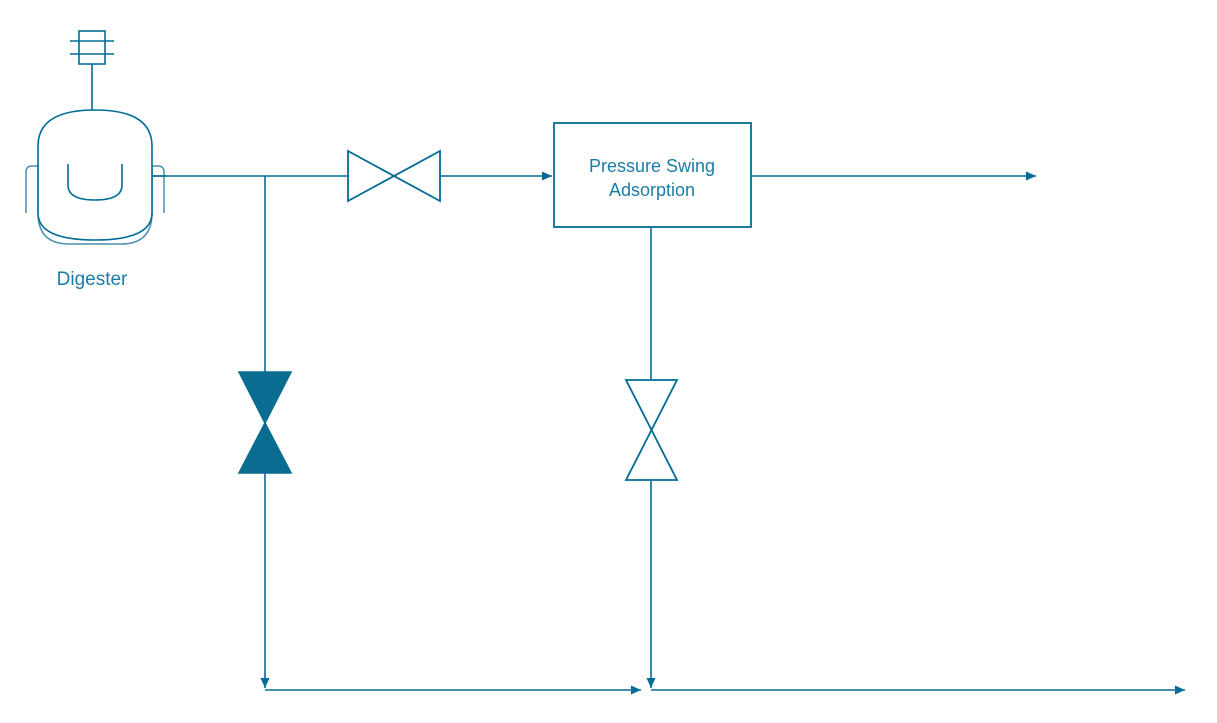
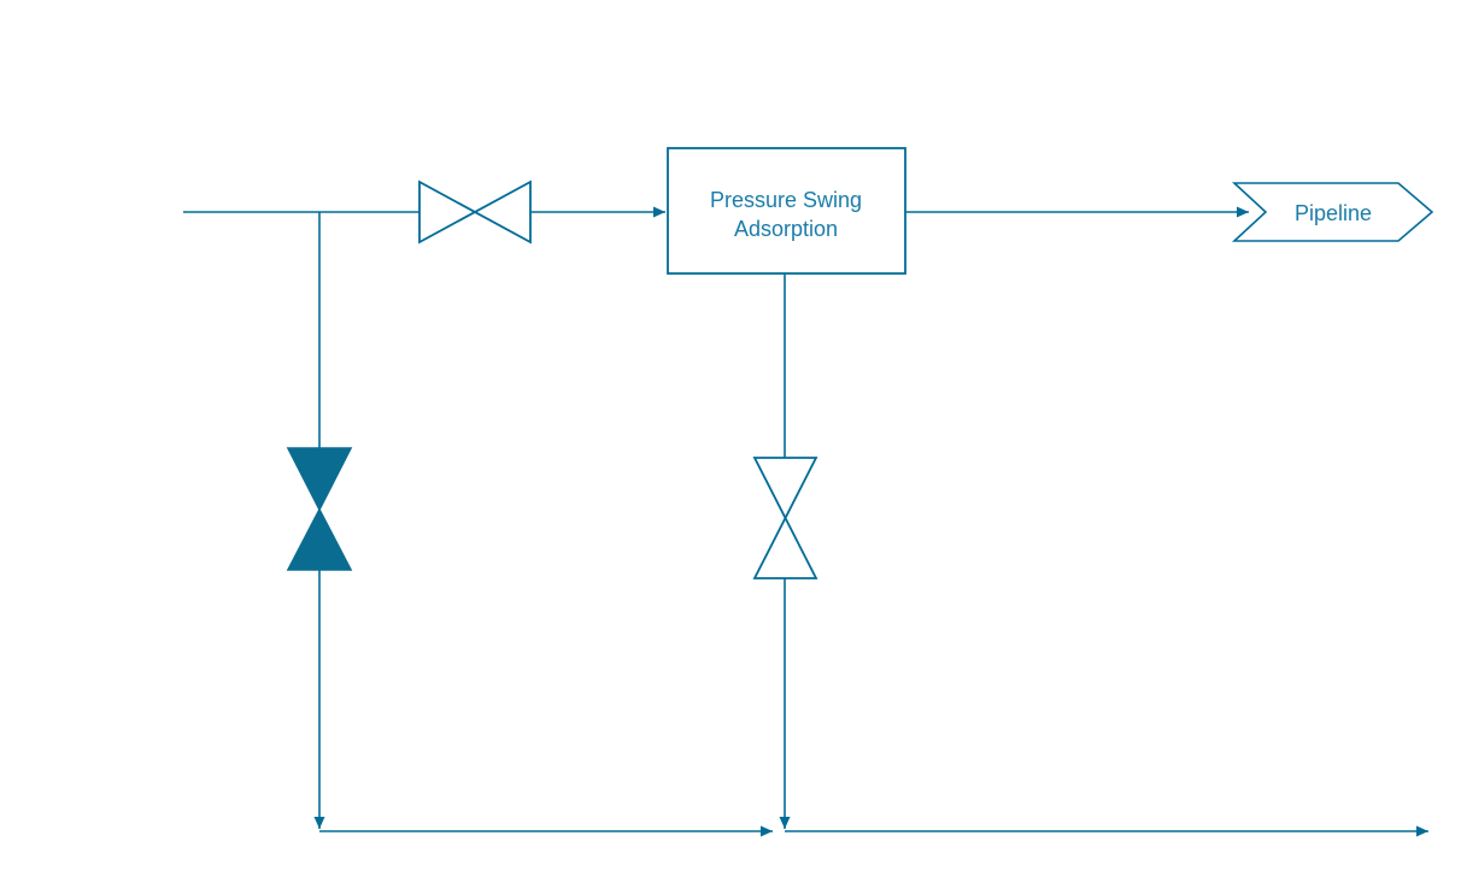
- Digester
  Pressure Swing
  Adsorption
+ Pipeline
